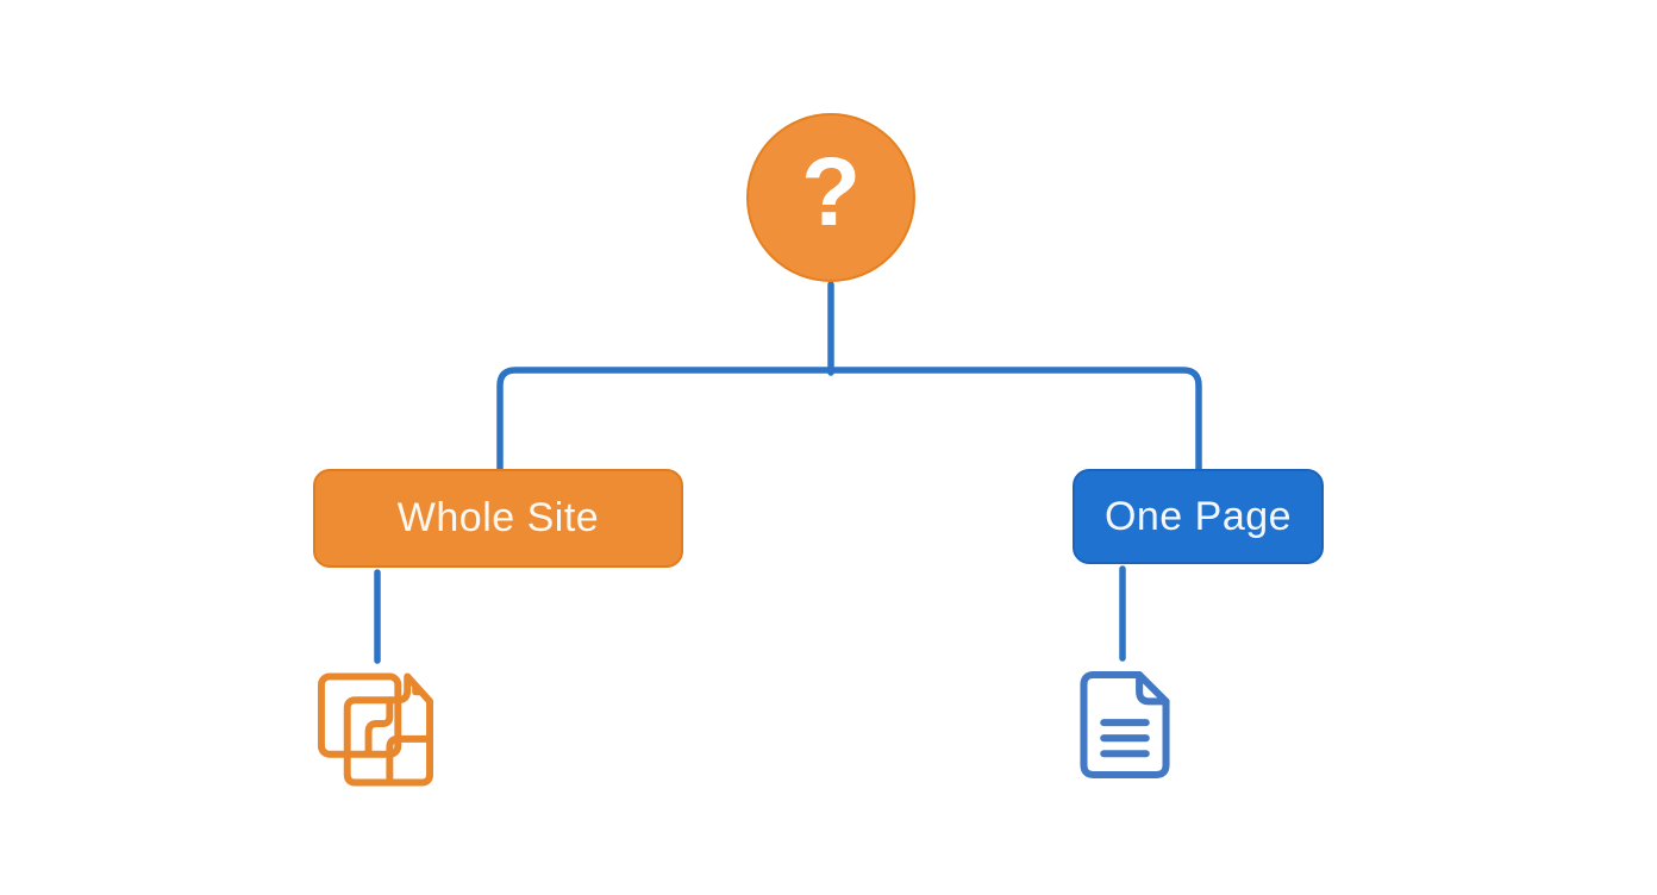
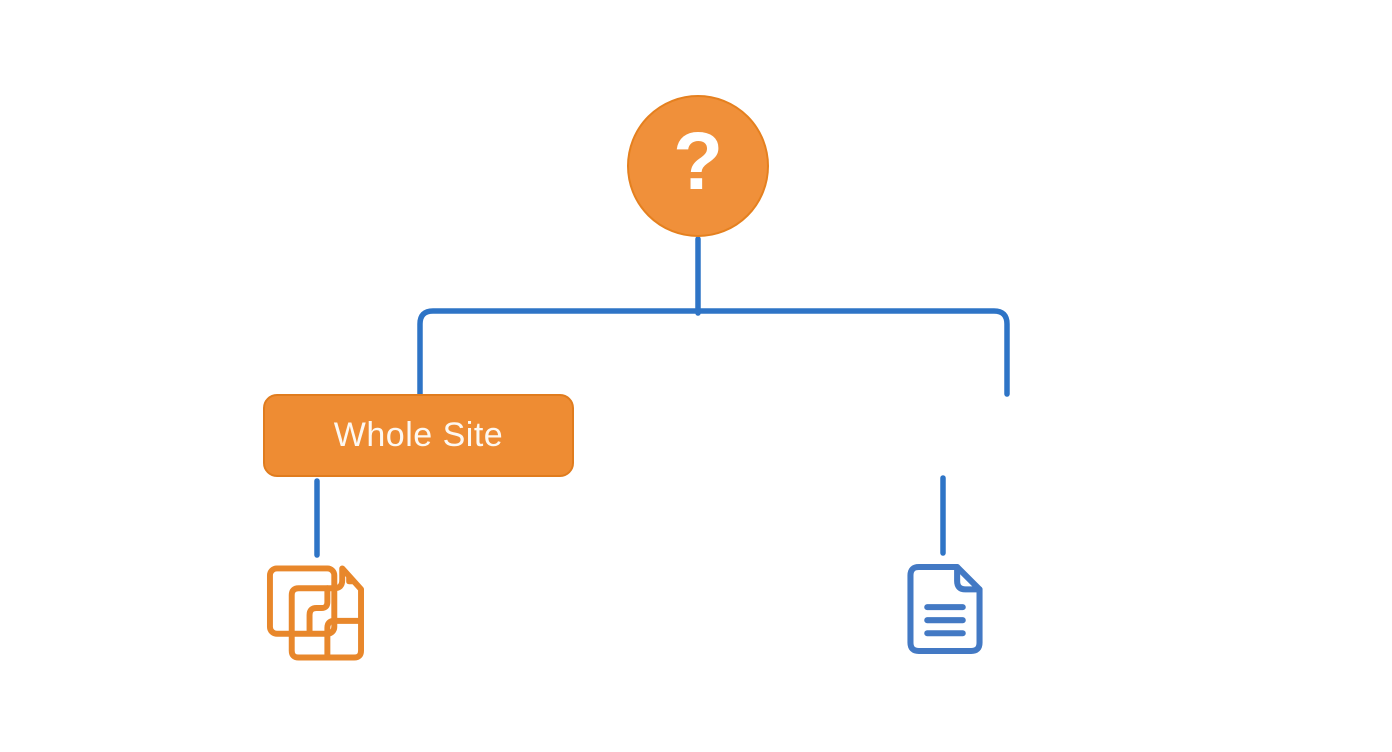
  ?
  Whole Site
- One Page
